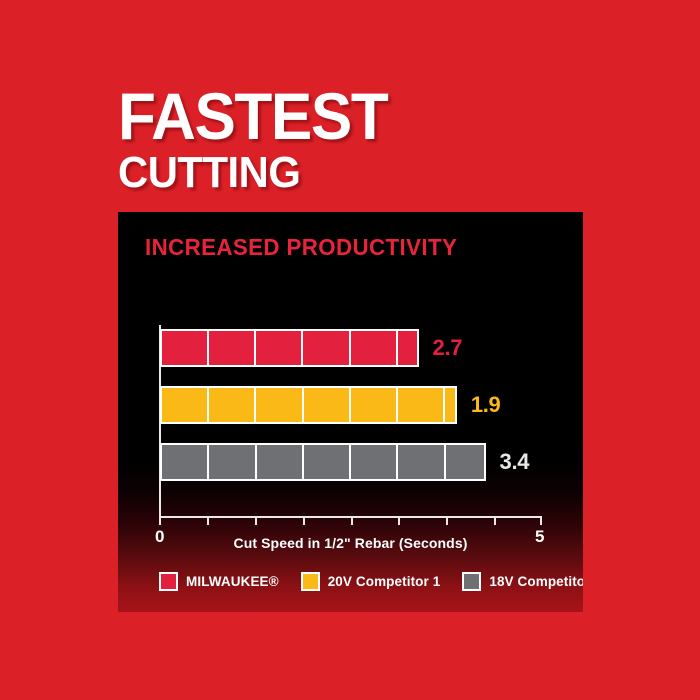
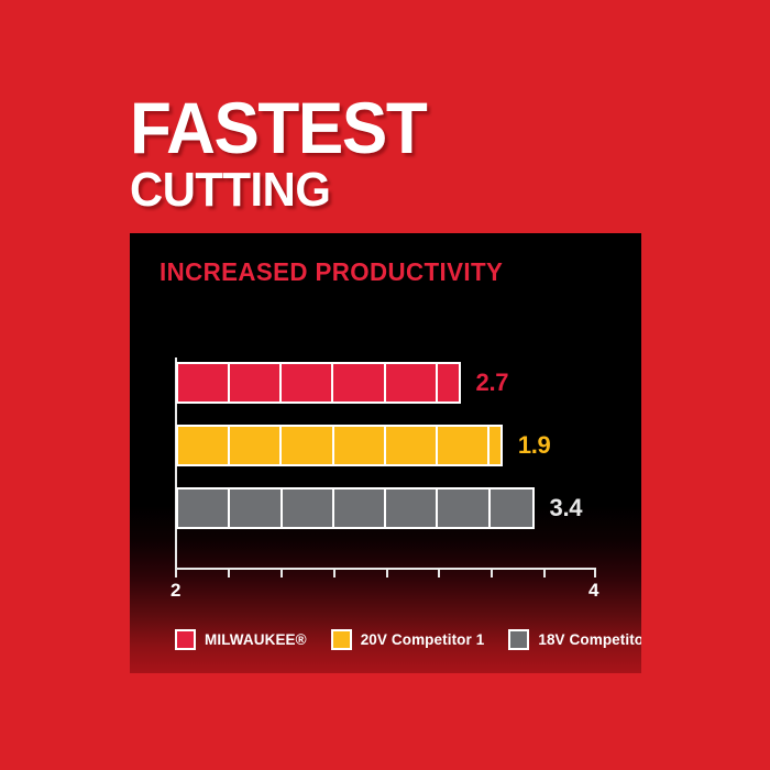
  FASTEST
  CUTTING
  INCREASED PRODUCTIVITY
  2.7
  1.9
  3.4
- 0
+ 2
- 5
+ 4
- Cut Speed in 1/2" Rebar (Seconds)
  MILWAUKEE®
  20V Competitor 1
  18V Competito
